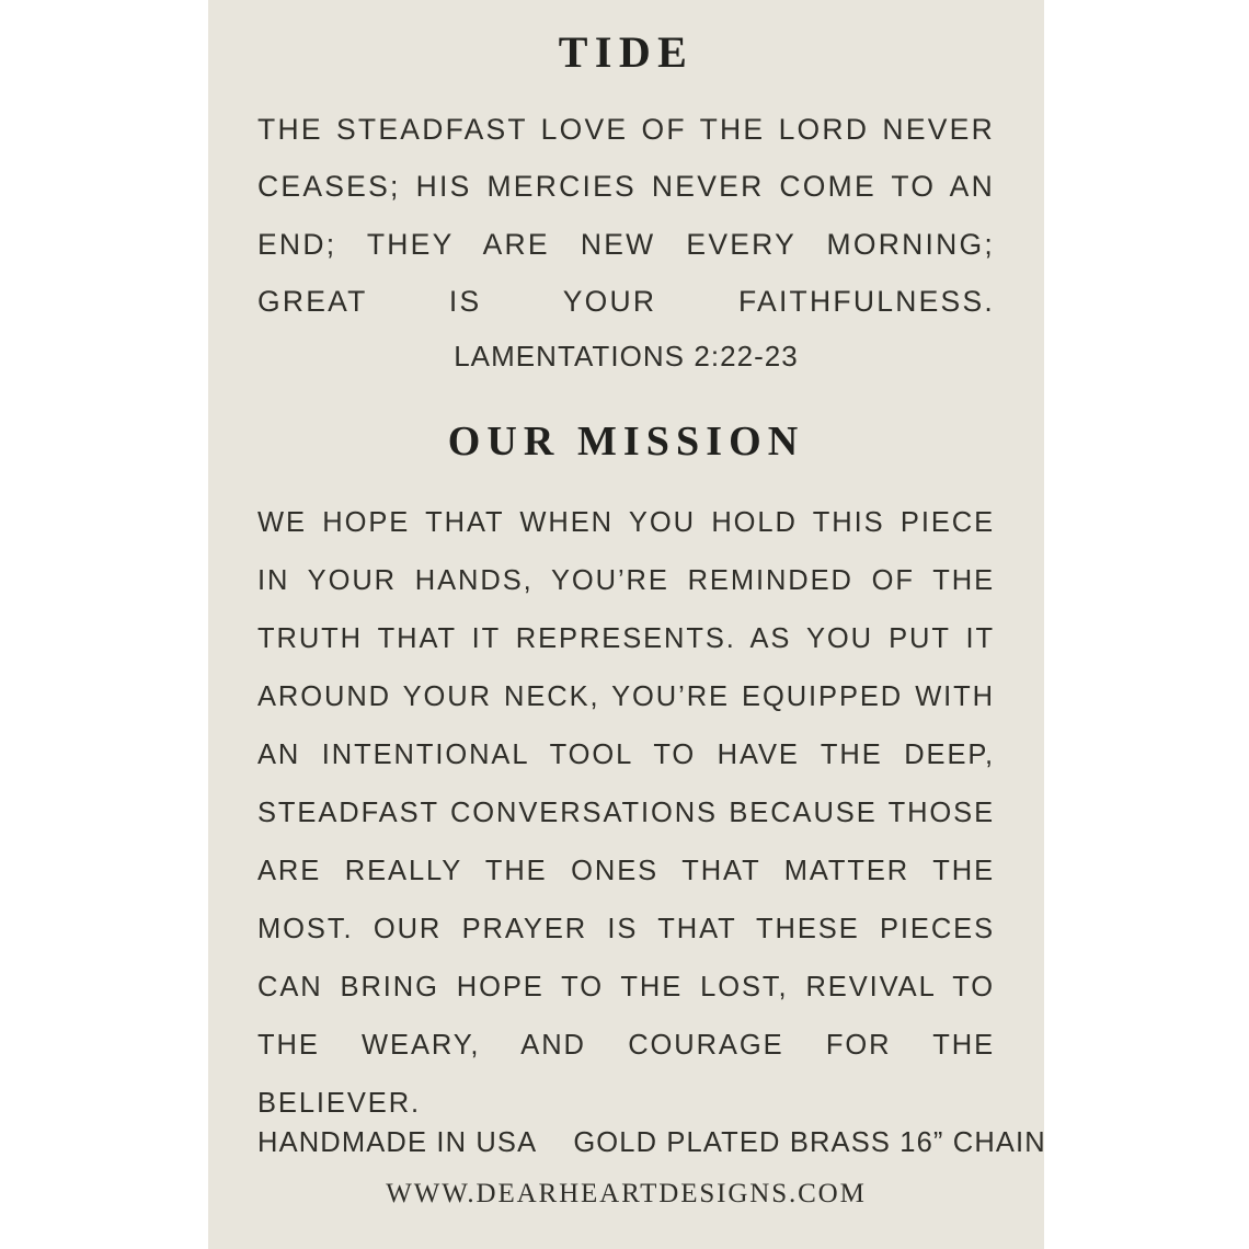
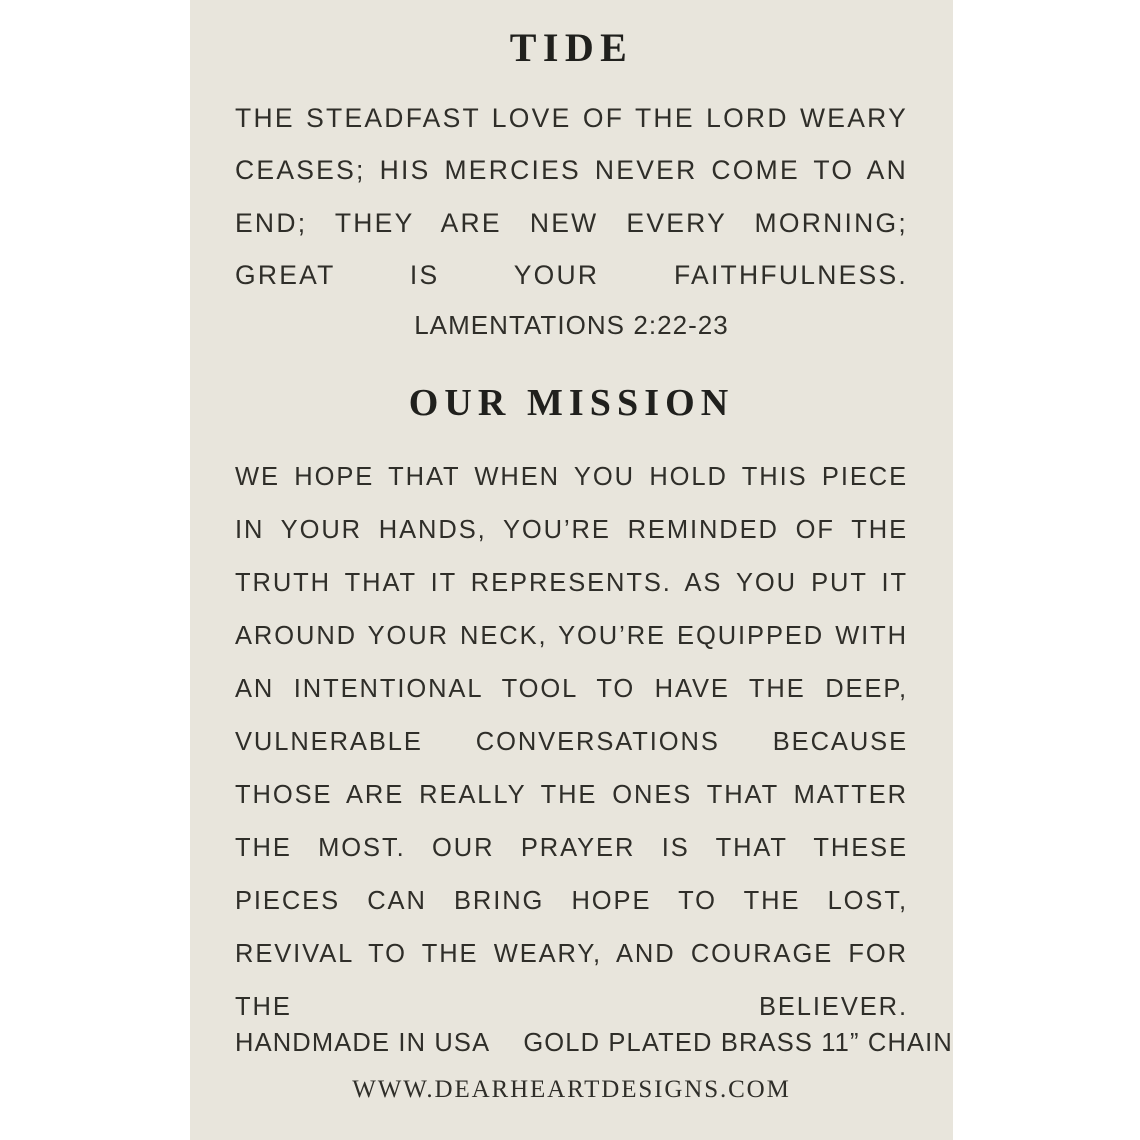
  TIDE
- THE STEADFAST LOVE OF THE LORD NEVER CEASES; HIS MERCIES NEVER COME TO AN END; THEY ARE NEW EVERY MORNING; GREAT IS YOUR FAITHFULNESS.
+ THE STEADFAST LOVE OF THE LORD WEARY CEASES; HIS MERCIES NEVER COME TO AN END; THEY ARE NEW EVERY MORNING; GREAT IS YOUR FAITHFULNESS.
  LAMENTATIONS 2:22-23
  OUR MISSION
- WE HOPE THAT WHEN YOU HOLD THIS PIECE IN YOUR HANDS, YOU’RE REMINDED OF THE TRUTH THAT IT REPRESENTS. AS YOU PUT IT AROUND YOUR NECK, YOU’RE EQUIPPED WITH AN INTENTIONAL TOOL TO HAVE THE DEEP, STEADFAST CONVERSATIONS BECAUSE THOSE ARE REALLY THE ONES THAT MATTER THE MOST. OUR PRAYER IS THAT THESE PIECES CAN BRING HOPE TO THE LOST, REVIVAL TO THE WEARY, AND COURAGE FOR THE BELIEVER.
+ WE HOPE THAT WHEN YOU HOLD THIS PIECE IN YOUR HANDS, YOU’RE REMINDED OF THE TRUTH THAT IT REPRESENTS. AS YOU PUT IT AROUND YOUR NECK, YOU’RE EQUIPPED WITH AN INTENTIONAL TOOL TO HAVE THE DEEP, VULNERABLE CONVERSATIONS BECAUSE THOSE ARE REALLY THE ONES THAT MATTER THE MOST. OUR PRAYER IS THAT THESE PIECES CAN BRING HOPE TO THE LOST, REVIVAL TO THE WEARY, AND COURAGE FOR THE BELIEVER.
- HANDMADE IN USA GOLD PLATED BRASS 16” CHAIN
+ HANDMADE IN USA GOLD PLATED BRASS 11” CHAIN
  WWW.DEARHEARTDESIGNS.COM
